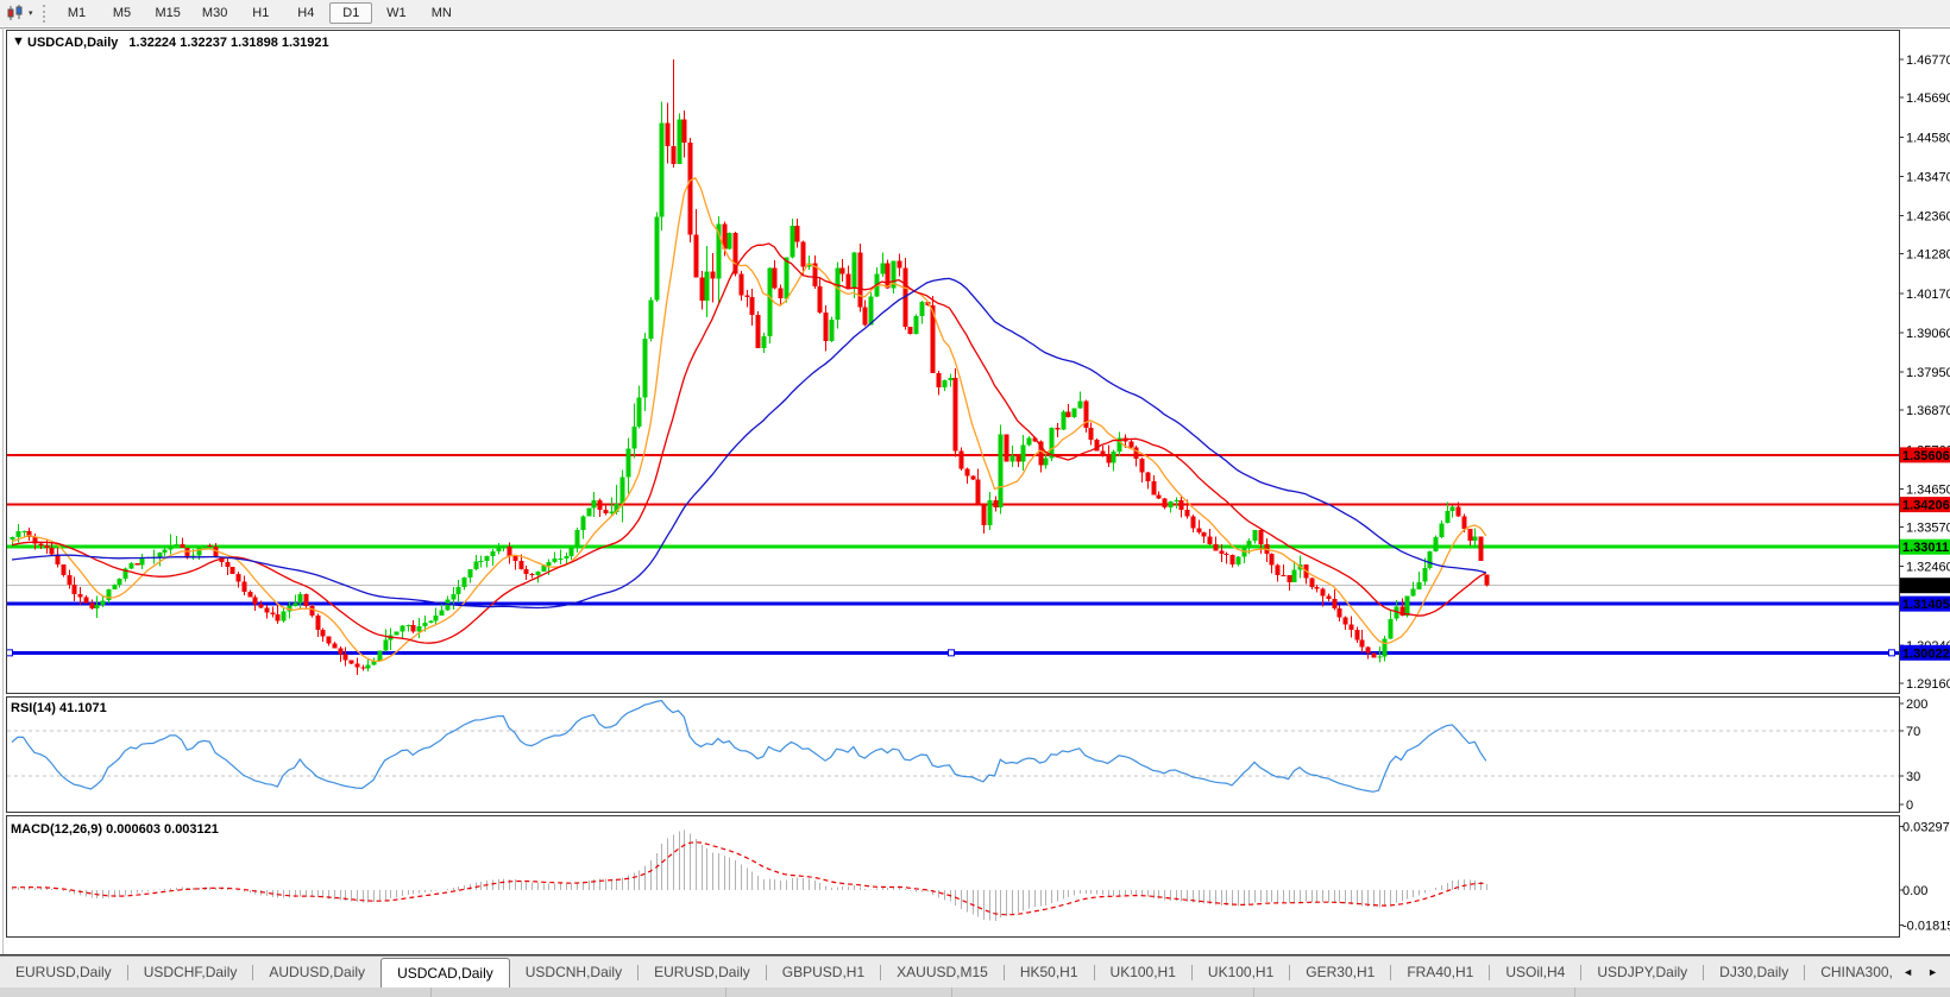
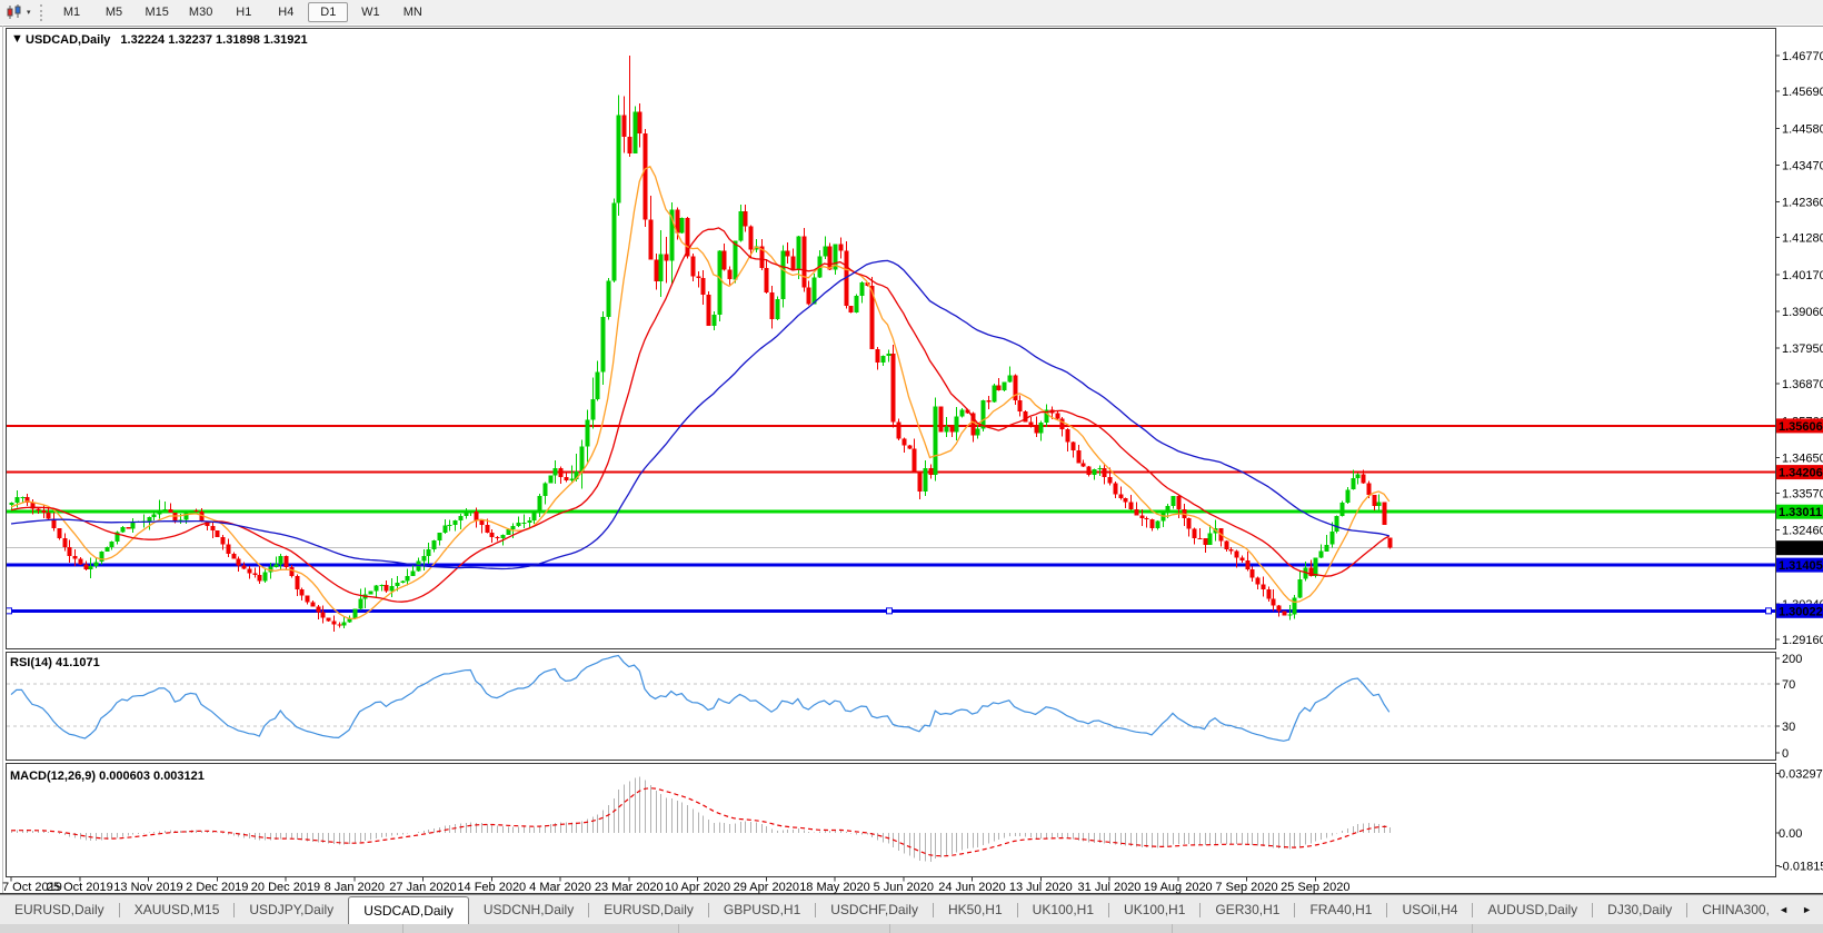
  M1
  M5
  M15
  M30
  H1
  H4
  D1
  W1
  MN
  1.4677
  1.4569
  1.4458
  1.4347
  1.4236
  1.4128
  1.4017
  1.3906
  1.3795
  1.3687
  1.3465
  1.3357
  1.3246
  1.2916
  1.35606
  1.34206
  1.33011
  1.31405
  1.30022
  1.31921
  200
  70
  30
  0
  0.03297
  0.00
  -0.0181
+ 7 Oct 2019
+ 25 Oct 2019
+ 13 Nov 2019
+ 2 Dec 2019
+ 20 Dec 2019
+ 8 Jan 2020
+ 27 Jan 2020
+ 14 Feb 2020
+ 4 Mar 2020
+ 23 Mar 2020
+ 10 Apr 2020
+ 29 Apr 2020
+ 18 May 2020
+ 5 Jun 2020
+ 24 Jun 2020
+ 13 Jul 2020
+ 31 Jul 2020
+ 19 Aug 2020
+ 7 Sep 2020
+ 25 Sep 2020
  ▼
  USDCAD,Daily 1.32224 1.32237 1.31898 1.31921
  RSI(14) 41.1071
  MACD(12,26,9) 0.000603 0.003121
  EURUSD,Daily
- USDCHF,Daily
+ XAUUSD,M15
- AUDUSD,Daily
+ USDJPY,Daily
  USDCAD,Daily
  USDCNH,Daily
  EURUSD,Daily
  GBPUSD,H1
- XAUUSD,M15
+ USDCHF,Daily
  HK50,H1
  UK100,H1
  UK100,H1
  GER30,H1
  FRA40,H1
  USOil,H4
- USDJPY,Daily
+ AUDUSD,Daily
  DJ30,Daily
  CHINA300,
  ◄
  ►
